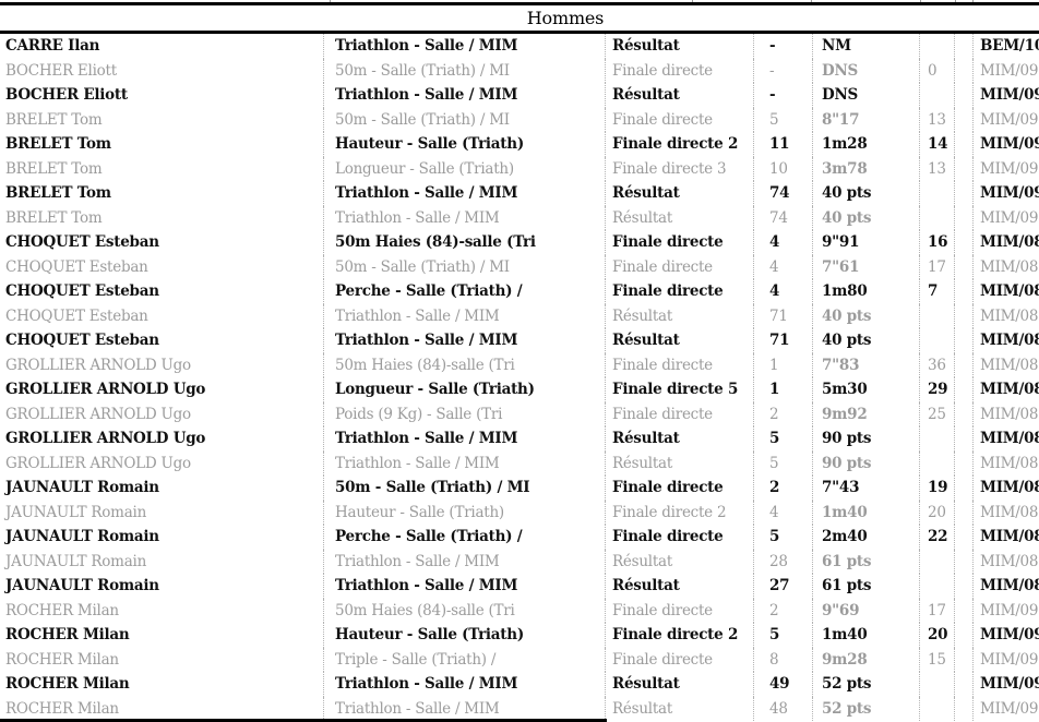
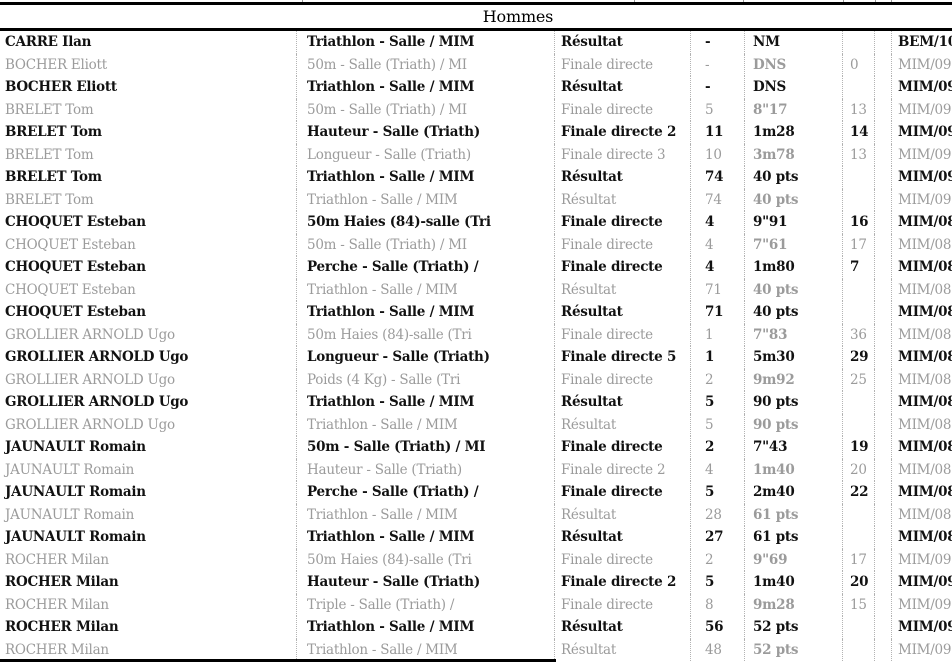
  Hommes
  CARRE Ilan
  Triathlon - Salle / MIM
  Résultat
  -
  NM
  BEM/1
  BOCHER Eliott
  50m - Salle (Triath) / MI
  Finale directe
  -
  DNS
  0
  MIM/09
  BOCHER Eliott
  Triathlon - Salle / MIM
  Résultat
  -
  DNS
  MIM/0
  BRELET Tom
  50m - Salle (Triath) / MI
  Finale directe
  5
  8"17
  13
  MIM/09
  BRELET Tom
  Hauteur - Salle (Triath)
  Finale directe 2
  11
  1m28
  14
  MIM/0
  BRELET Tom
  Longueur - Salle (Triath)
  Finale directe 3
  10
  3m78
  13
  MIM/09
  BRELET Tom
  Triathlon - Salle / MIM
  Résultat
  74
  40 pts
  MIM/0
  BRELET Tom
  Triathlon - Salle / MIM
  Résultat
  74
  40 pts
  MIM/09
  CHOQUET Esteban
  50m Haies (84)-salle (Tri
  Finale directe
  4
  9"91
  16
  MIM/0
  CHOQUET Esteban
  50m - Salle (Triath) / MI
  Finale directe
  4
  7"61
  17
  MIM/08
  CHOQUET Esteban
  Perche - Salle (Triath) /
  Finale directe
  4
  1m80
  7
  MIM/0
  CHOQUET Esteban
  Triathlon - Salle / MIM
  Résultat
  71
  40 pts
  MIM/08
  CHOQUET Esteban
  Triathlon - Salle / MIM
  Résultat
  71
  40 pts
  MIM/0
  GROLLIER ARNOLD Ugo
  50m Haies (84)-salle (Tri
  Finale directe
  1
  7"83
  36
  MIM/08
  GROLLIER ARNOLD Ugo
  Longueur - Salle (Triath)
  Finale directe 5
  1
  5m30
  29
  MIM/0
  GROLLIER ARNOLD Ugo
- Poids (9 Kg) - Salle (Tri
+ Poids (4 Kg) - Salle (Tri
  Finale directe
  2
  9m92
  25
  MIM/08
  GROLLIER ARNOLD Ugo
  Triathlon - Salle / MIM
  Résultat
  5
  90 pts
  MIM/0
  GROLLIER ARNOLD Ugo
  Triathlon - Salle / MIM
  Résultat
  5
  90 pts
  MIM/08
  JAUNAULT Romain
  50m - Salle (Triath) / MI
  Finale directe
  2
  7"43
  19
  MIM/0
  JAUNAULT Romain
  Hauteur - Salle (Triath)
  Finale directe 2
  4
  1m40
  20
  MIM/08
  JAUNAULT Romain
  Perche - Salle (Triath) /
  Finale directe
  5
  2m40
  22
  MIM/0
  JAUNAULT Romain
  Triathlon - Salle / MIM
  Résultat
  28
  61 pts
  MIM/08
  JAUNAULT Romain
  Triathlon - Salle / MIM
  Résultat
  27
  61 pts
  MIM/0
  ROCHER Milan
  50m Haies (84)-salle (Tri
  Finale directe
  2
  9"69
  17
  MIM/09
  ROCHER Milan
  Hauteur - Salle (Triath)
  Finale directe 2
  5
  1m40
  20
  MIM/0
  ROCHER Milan
  Triple - Salle (Triath) /
  Finale directe
  8
  9m28
  15
  MIM/09
  ROCHER Milan
  Triathlon - Salle / MIM
  Résultat
- 49
+ 56
  52 pts
  MIM/0
  ROCHER Milan
  Triathlon - Salle / MIM
  Résultat
  48
  52 pts
  MIM/09
